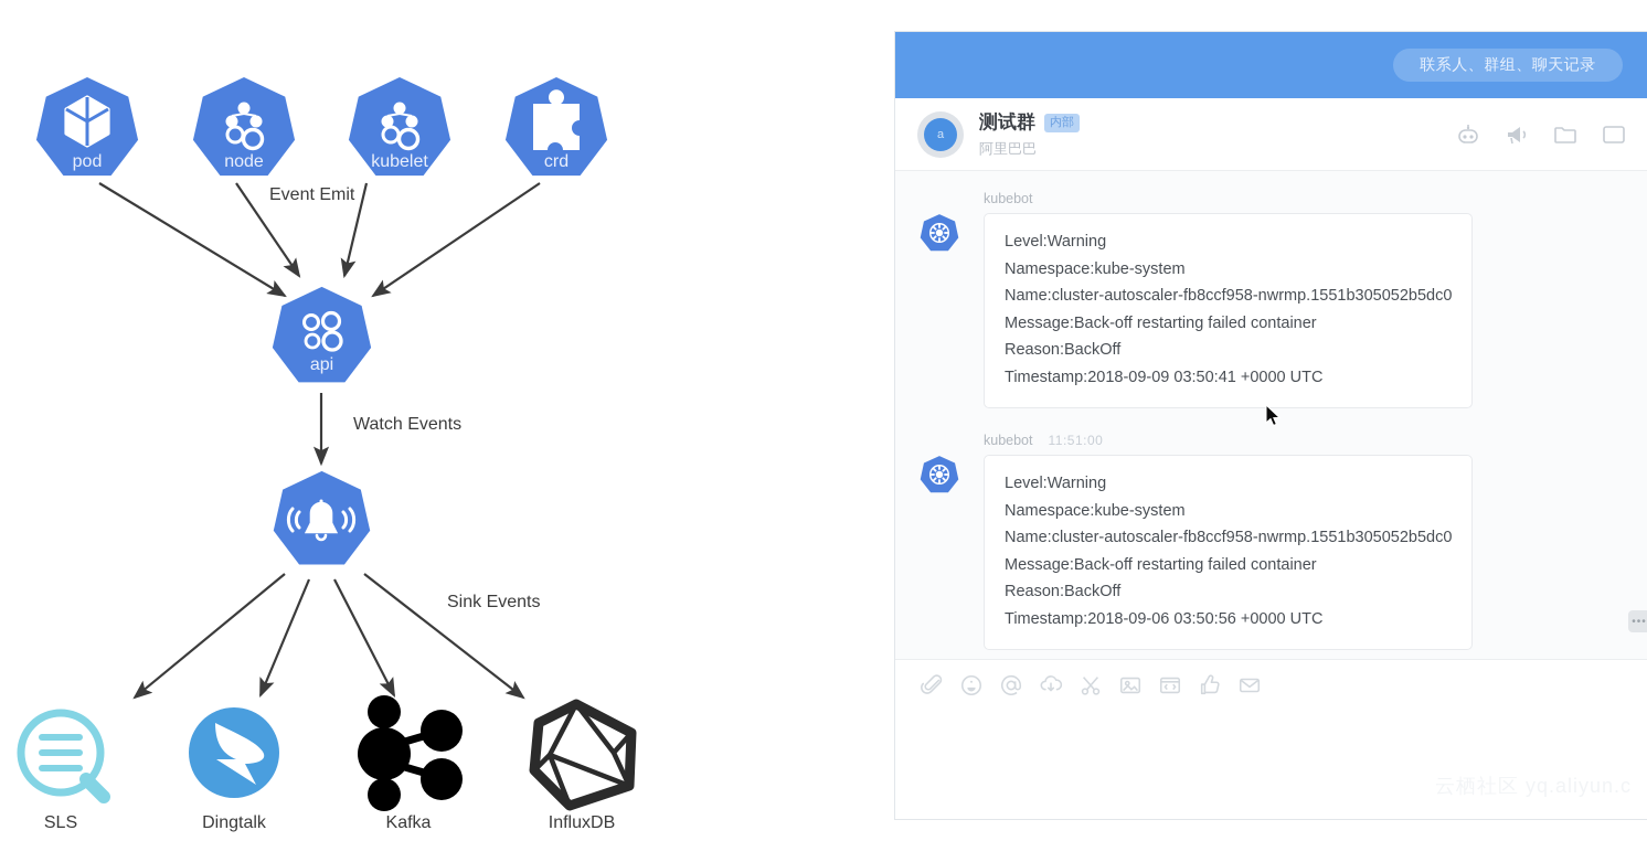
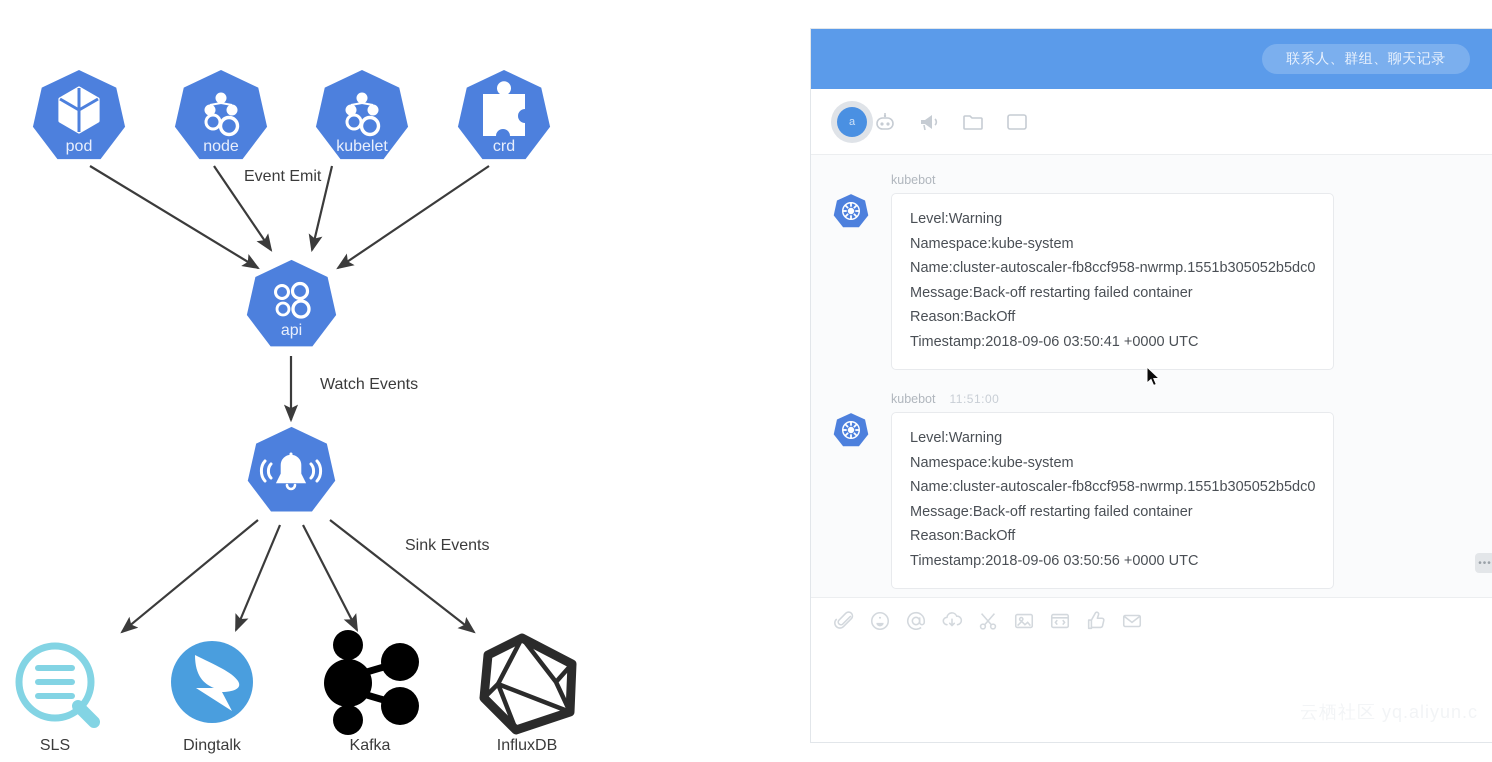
  pod
  node
  kubelet
  crd
  api
  Event Emit
  Watch Events
  Sink Events
  SLS
  Dingtalk
  Kafka
  InfluxDB
  联系人、群组、聊天记录
  a
- 测试群
- 内部
- 阿里巴巴
  kubebot
  Level:Warning
  Namespace:kube-system
  Name:cluster-autoscaler-fb8ccf958-nwrmp.1551b305052b5dc0
  Message:Back-off restarting failed container
  Reason:BackOff
- Timestamp:2018-09-09 03:50:41 +0000 UTC
+ Timestamp:2018-09-06 03:50:41 +0000 UTC
  kubebot
  11:51:00
  Level:Warning
  Namespace:kube-system
  Name:cluster-autoscaler-fb8ccf958-nwrmp.1551b305052b5dc0
  Message:Back-off restarting failed container
  Reason:BackOff
  Timestamp:2018-09-06 03:50:56 +0000 UTC
  •••
